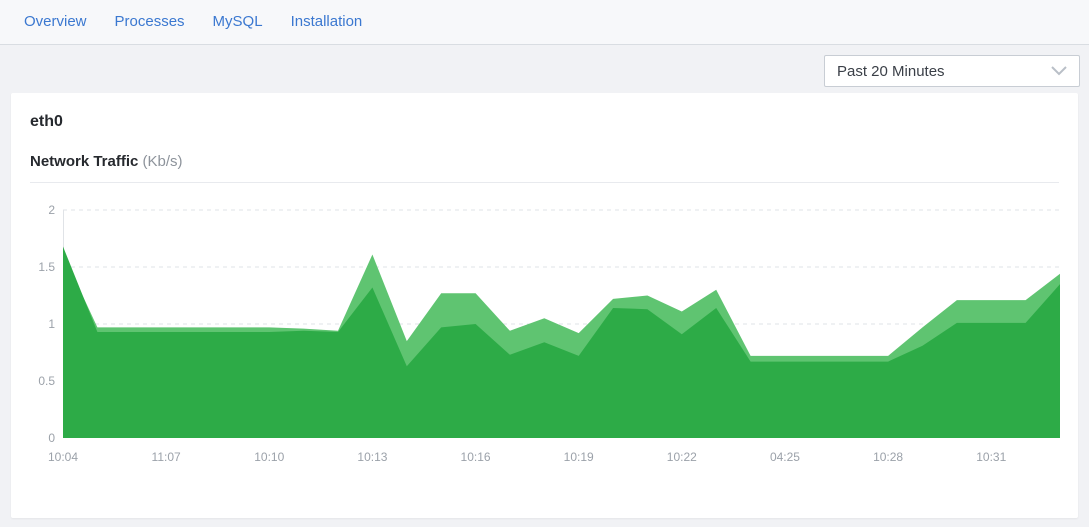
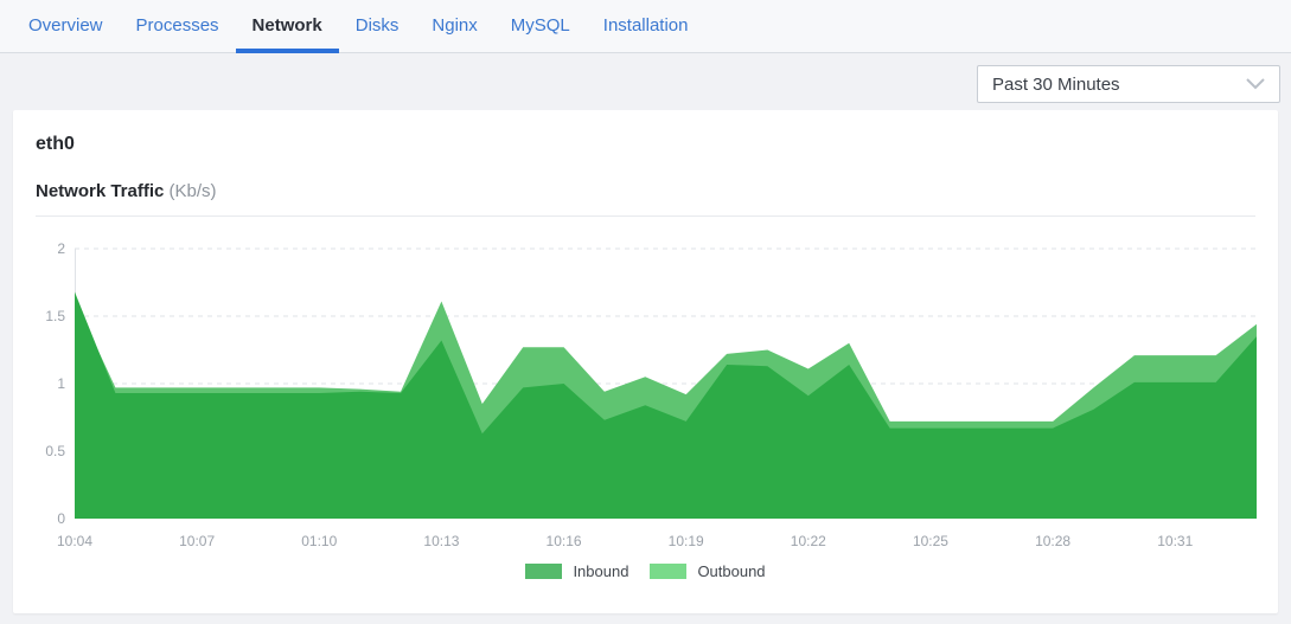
  Overview
  Processes
+ Network
+ Disks
+ Nginx
  MySQL
  Installation
- Past 20 Minutes
+ Past 30 Minutes
  eth0
  Network Traffic (Kb/s)
  0
  0.5
  1
  1.5
  2
  10:04
- 11:07
+ 10:07
- 10:10
+ 01:10
  10:13
  10:16
  10:19
  10:22
- 04:25
+ 10:25
  10:28
  10:31
+ Inbound
+ Outbound
